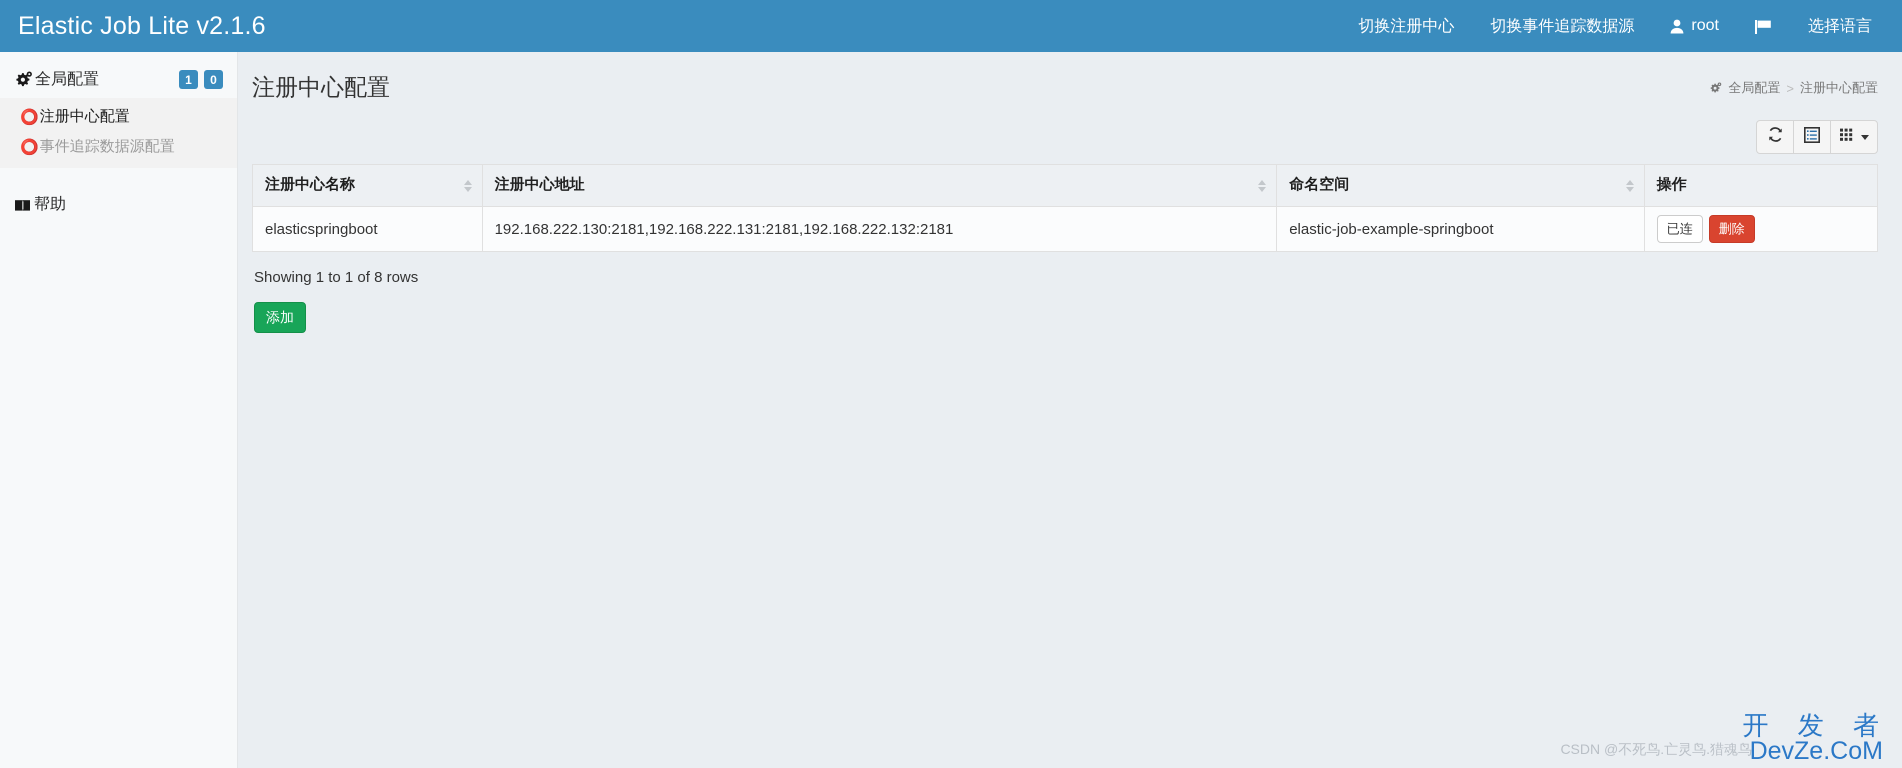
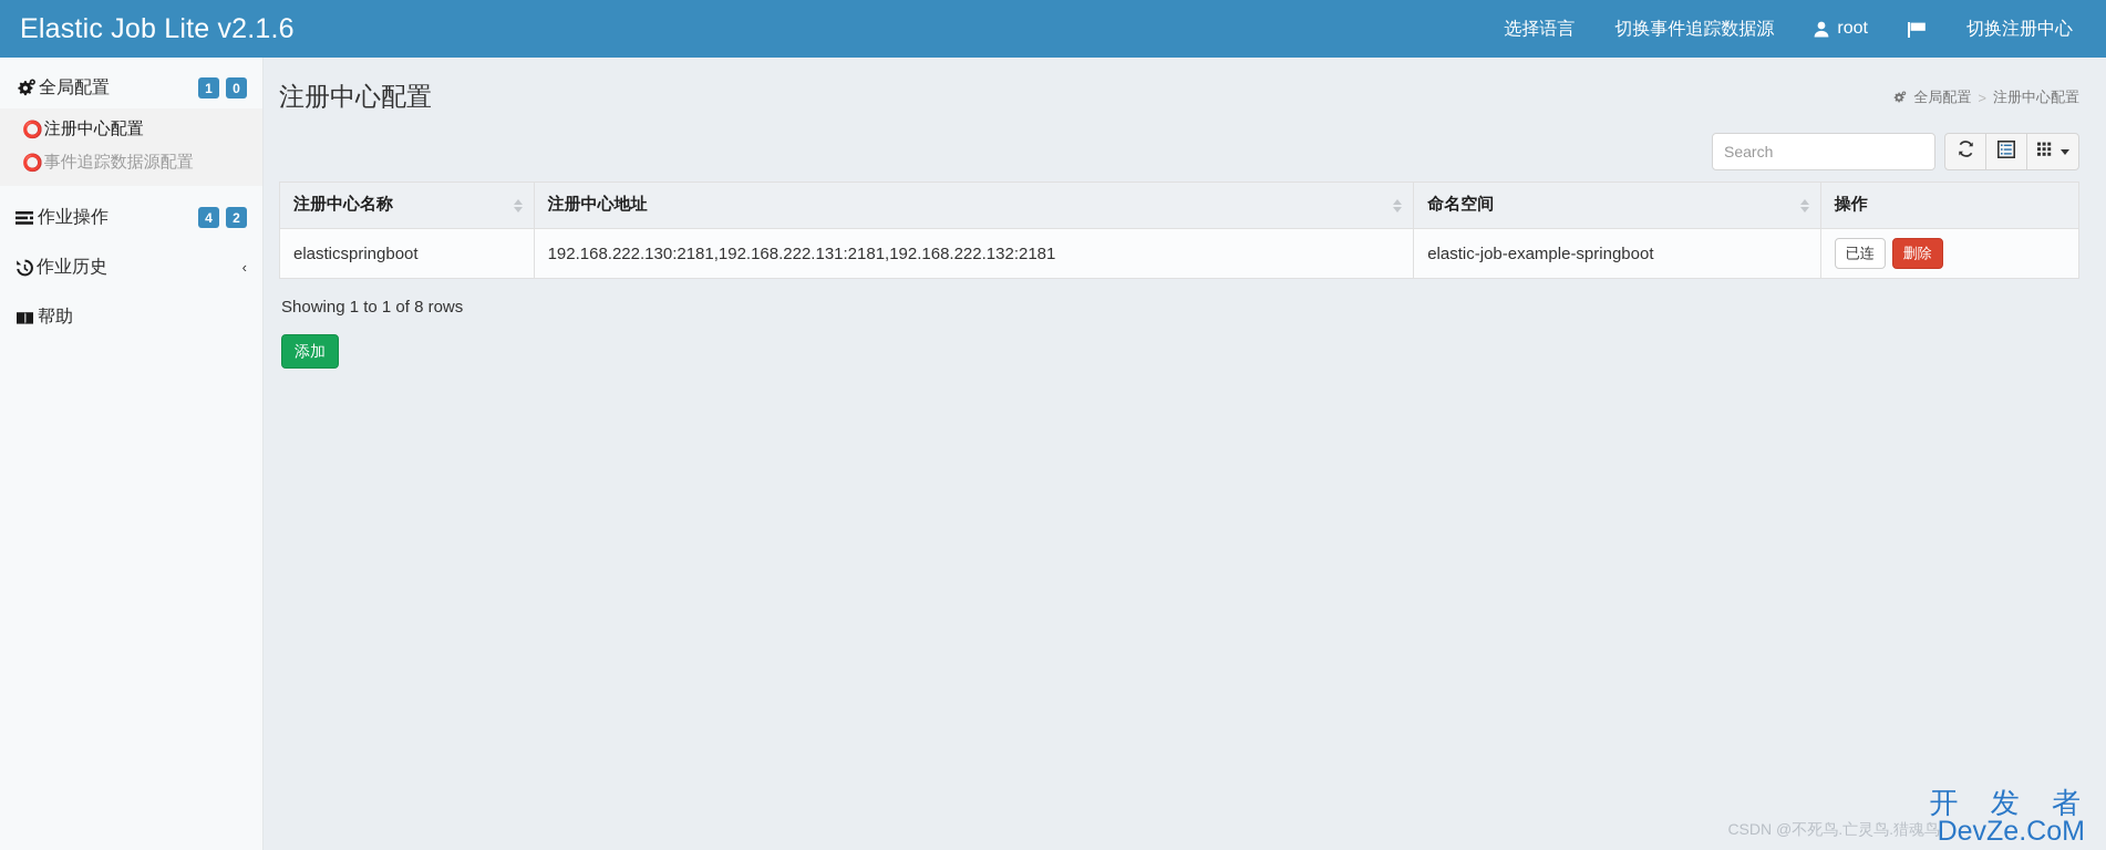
  Elastic Job Lite v2.1.6
- 切换注册中心
+ 选择语言
  切换事件追踪数据源
  root
- 选择语言
+ 切换注册中心
  全局配置
  1
  0
  ⭕
  注册中心配置
  ⭕
  事件追踪数据源配置
+ 作业操作
+ 4
+ 2
+ 作业历史
+ ‹
  帮助
  注册中心配置
  全局配置
  >
  注册中心配置
+ Search
  注册中心名称	注册中心地址	命名空间	操作
  elasticspringboot	192.168.222.130:2181,192.168.222.131:2181,192.168.222.132:2181	elastic-job-example-springboot	已连 删除
  Showing 1 to 1 of 8 rows
  添加
  CSDN @不死鸟.亡灵鸟.猎魂鸟
  开 发 者
  DevZe.CoM
